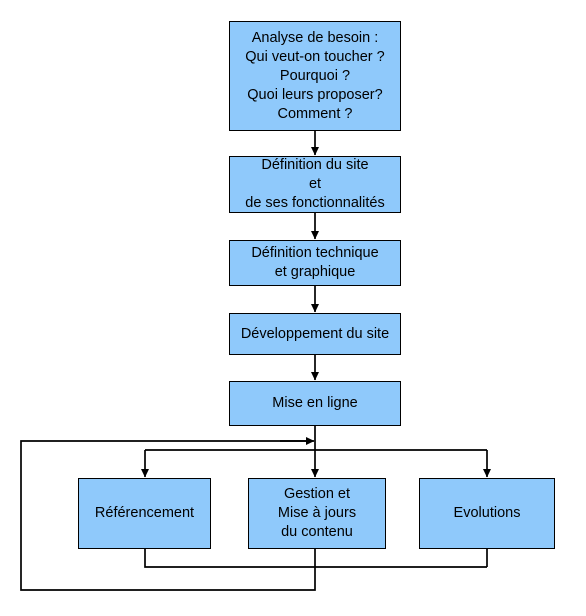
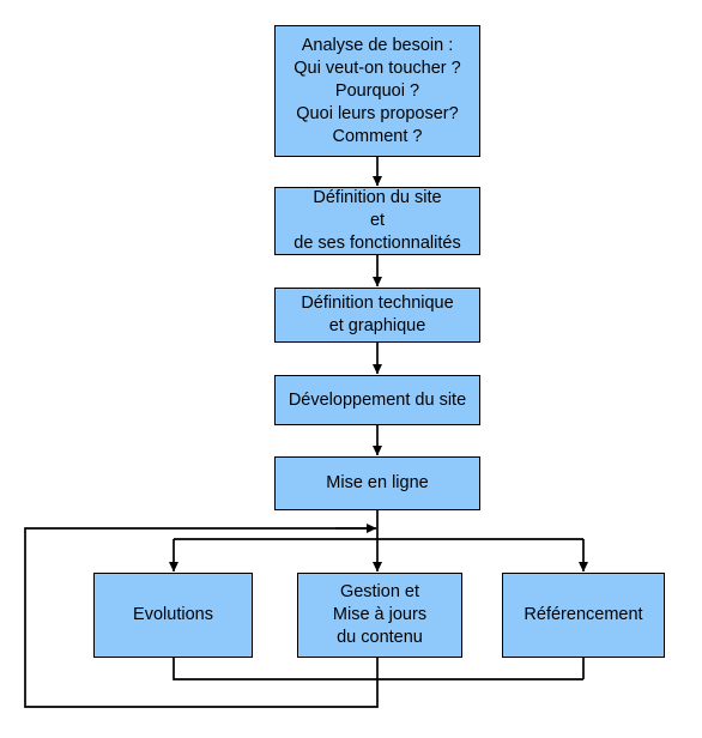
  Analyse de besoin :
  Qui veut-on toucher ?
  Pourquoi ?
  Quoi leurs proposer?
  Comment ?
  Définition du site
  et
  de ses fonctionnalités
  Définition technique
  et graphique
  Développement du site
  Mise en ligne
- Référencement
+ Evolutions
  Gestion et
  Mise à jours
  du contenu
- Evolutions
+ Référencement
